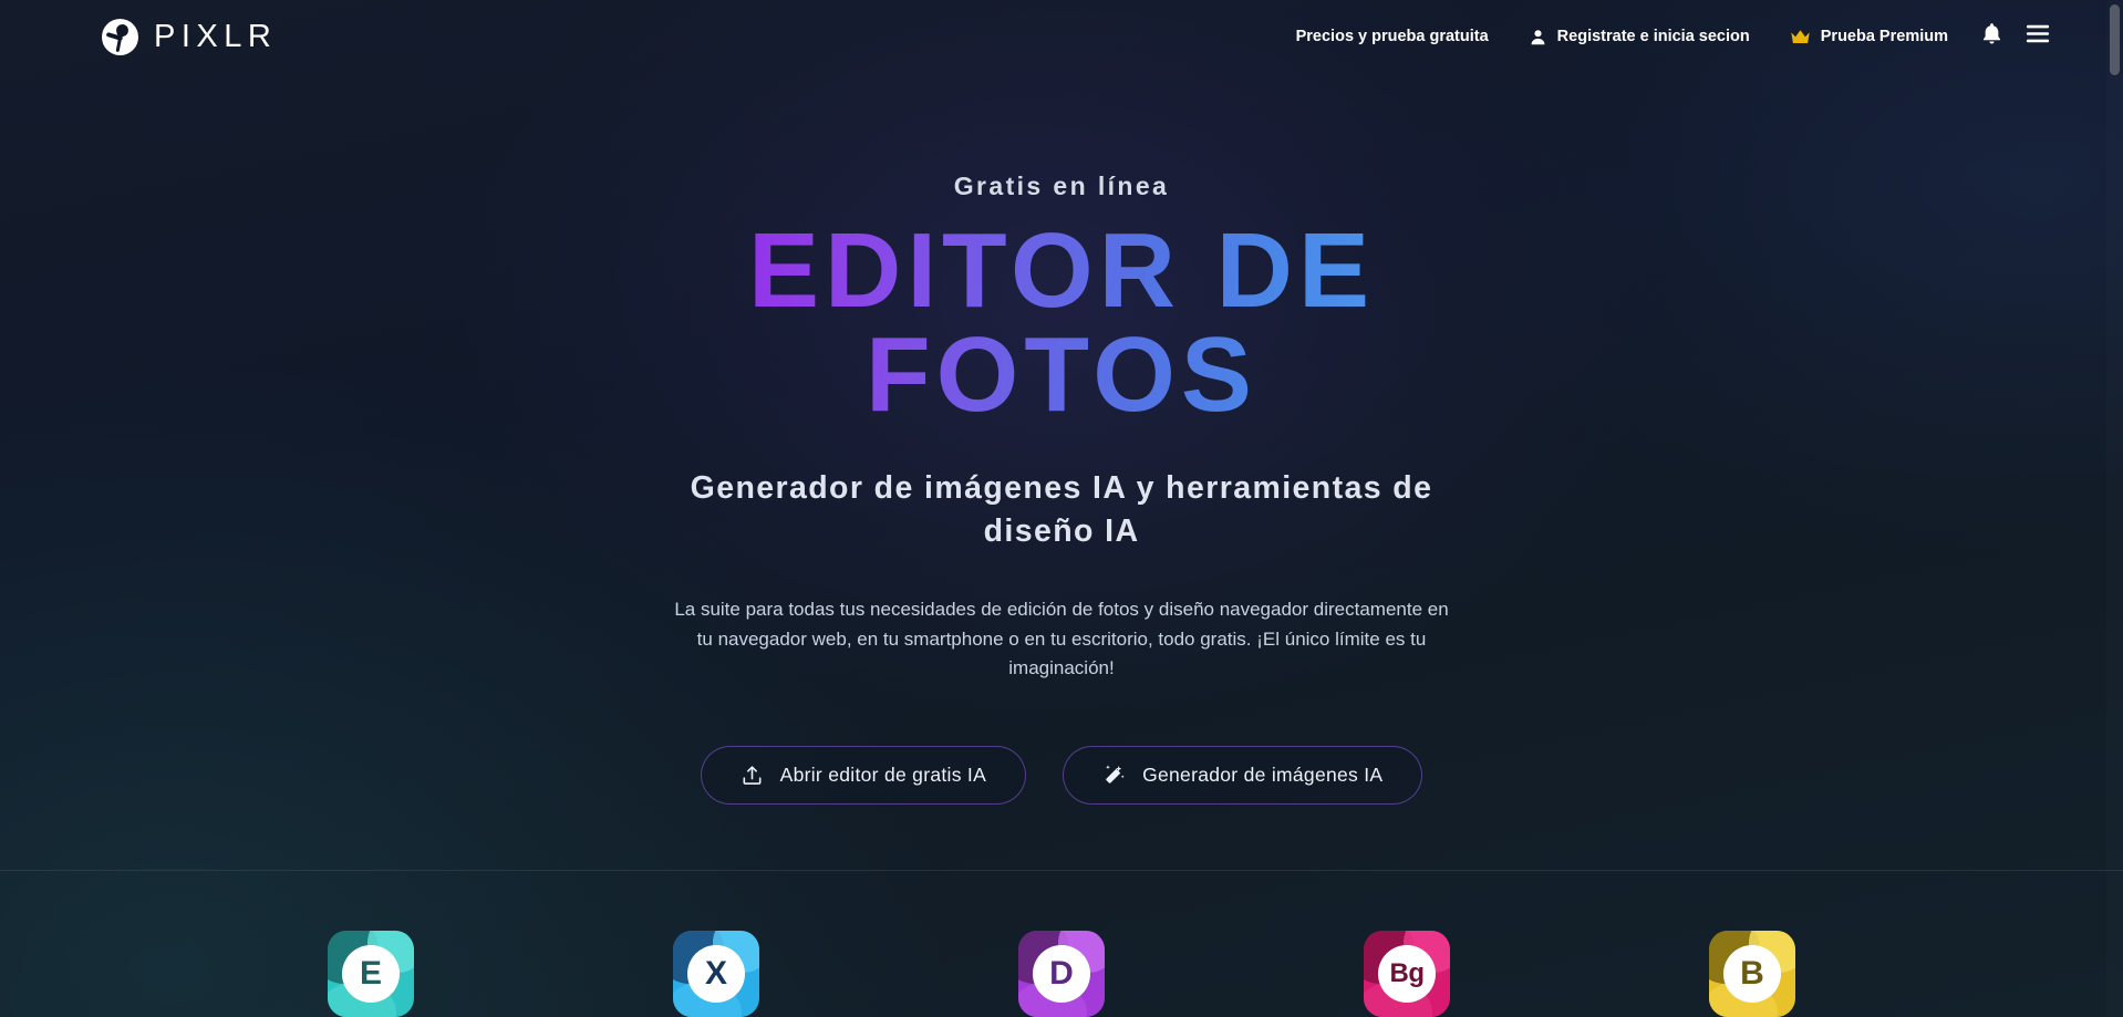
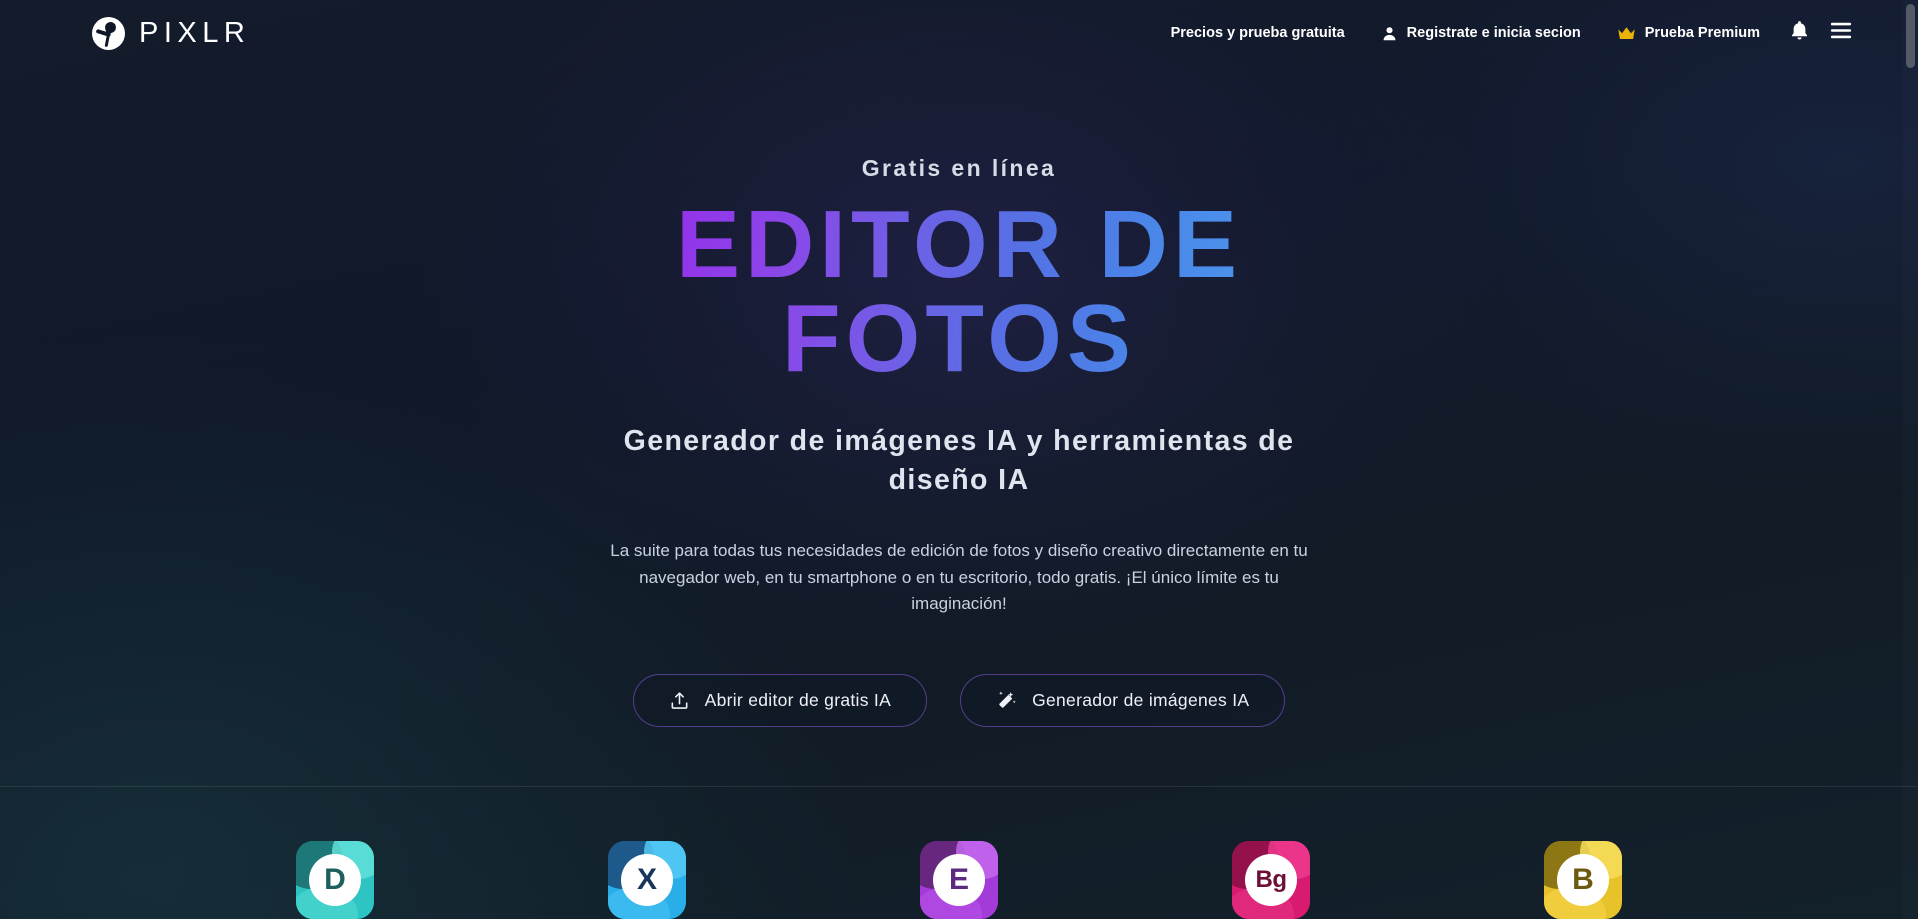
  PIXLR
  Precios y prueba gratuita
  Registrate e inicia secion
  Prueba Premium
  Gratis en línea
  EDITOR DE
  FOTOS
  Generador de imágenes IA y herramientas de diseño IA
- La suite para todas tus necesidades de edición de fotos y diseño navegador directamente en tu navegador web, en tu smartphone o en tu escritorio, todo gratis. ¡El único límite es tu imaginación!
+ La suite para todas tus necesidades de edición de fotos y diseño creativo directamente en tu navegador web, en tu smartphone o en tu escritorio, todo gratis. ¡El único límite es tu imaginación!
  Abrir editor de gratis IA
  Generador de imágenes IA
- E
+ D
  X
- D
+ E
  Bg
  B
